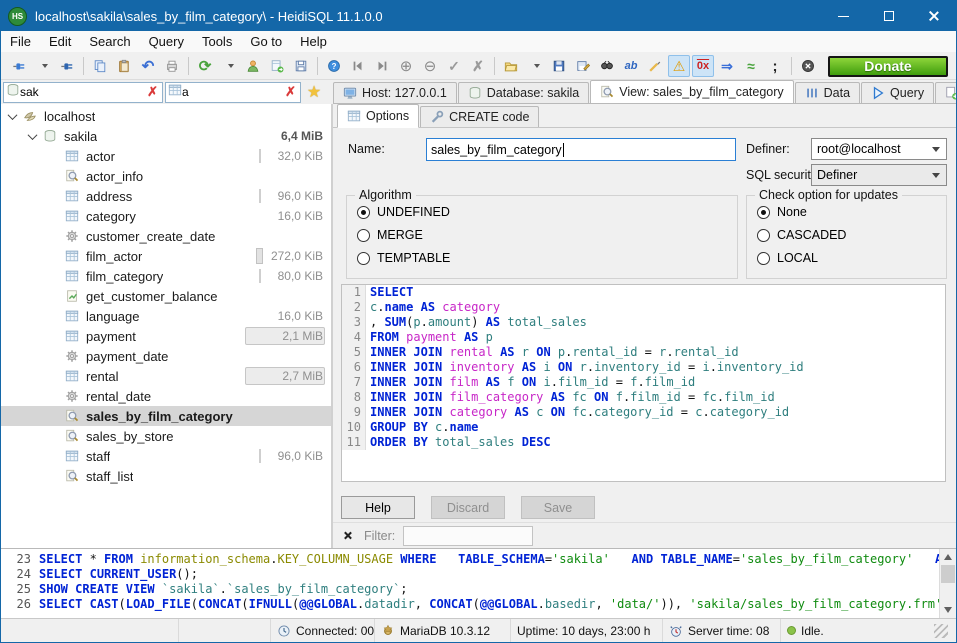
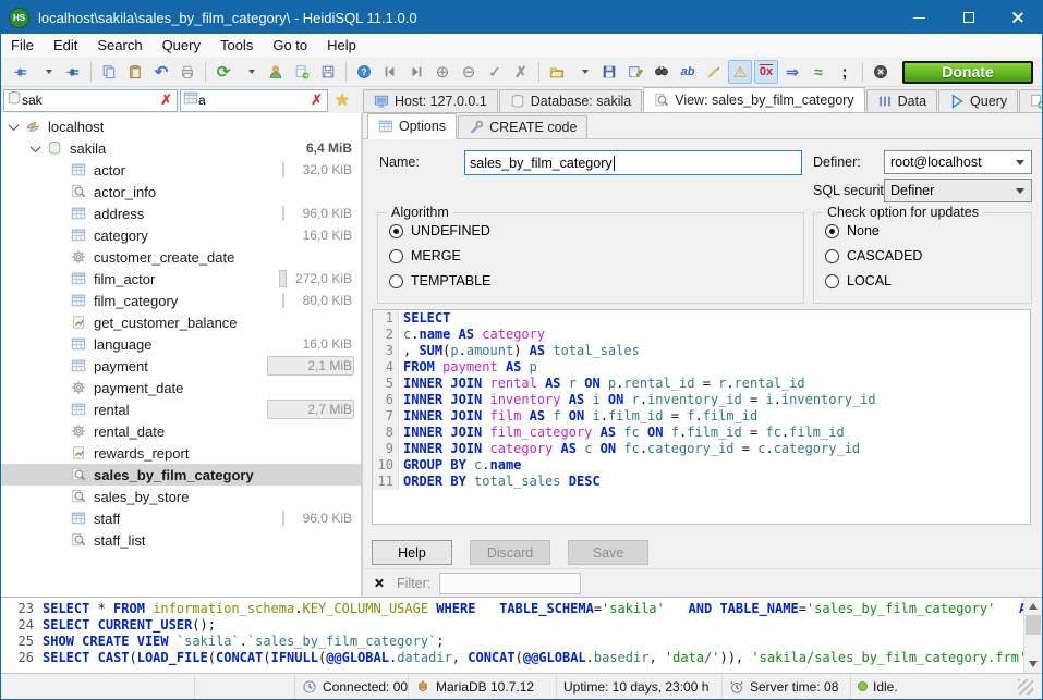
  HS
  localhost\sakila\sales_by_film_category\ - HeidiSQL 11.1.0.0
  File
  Edit
  Search
  Query
  Tools
  Go to
  Help
  ↶
  ⟳
  ?
  ⊕
  ⊖
  ✓
  ✗
  ab
  ⚠
  0x
  ⇒
  ≈
  ;
  Donate
  sak
  ✗
  a
  ✗
  ★
  Host: 127.0.0.1
  Database: sakila
  View: sales_by_film_category
  Data
  Query
  localhost
  sakila
  6,4 MiB
  actor
  32,0 KiB
  actor_info
  address
  96,0 KiB
  category
  16,0 KiB
  customer_create_date
  film_actor
  272,0 KiB
  film_category
  80,0 KiB
  get_customer_balance
  language
  16,0 KiB
  payment
  2,1 MiB
  payment_date
  rental
  2,7 MiB
  rental_date
+ rewards_report
  sales_by_film_category
  sales_by_store
  staff
  96,0 KiB
  staff_list
  Options
  CREATE code
  Name:
  sales_by_film_category
  Definer:
  root@localhost
  SQL securit
  Definer
  Algorithm
  UNDEFINED
  MERGE
  TEMPTABLE
  Check option for updates
  None
  CASCADED
  LOCAL
  1
  SELECT
  2
  c.name AS category
  3
  , SUM(p.amount) AS total_sales
  4
  FROM payment AS p
  5
  INNER JOIN rental AS r ON p.rental_id = r.rental_id
  6
  INNER JOIN inventory AS i ON r.inventory_id = i.inventory_id
  7
  INNER JOIN film AS f ON i.film_id = f.film_id
  8
  INNER JOIN film_category AS fc ON f.film_id = fc.film_id
  9
  INNER JOIN category AS c ON fc.category_id = c.category_id
  10
  GROUP BY c.name
  11
  ORDER BY total_sales DESC
  Help
  Discard
  Save
  Filter:
  23
  SELECT * FROM information_schema.KEY_COLUMN_USAGE WHERE TABLE_SCHEMA='sakila' AND TABLE_NAME='sales_by_film_category'
  24
  SELECT CURRENT_USER();
  25
  SHOW CREATE VIEW `sakila`.`sales_by_film_category`;
  26
  SELECT CAST(LOAD_FILE(CONCAT(IFNULL(@@GLOBAL.datadir, CONCAT(@@GLOBAL.basedir, 'data/')), 'sakila/sales_by_film_category.frm
  Connected: 00
- MariaDB 10.3.12
+ MariaDB 10.7.12
  Uptime: 10 days, 23:00 h
  Server time: 08
  Idle.
